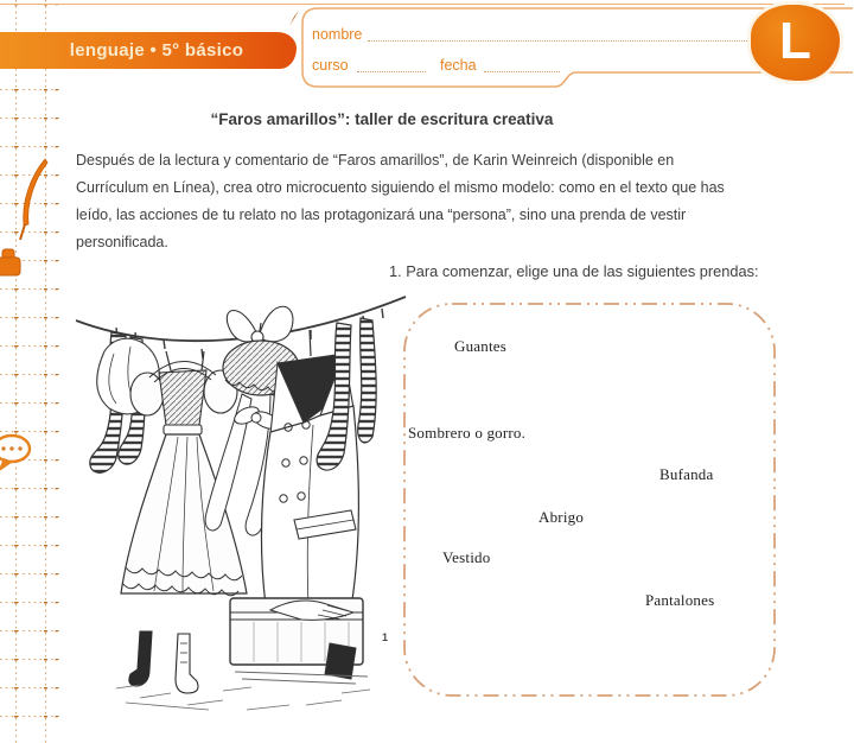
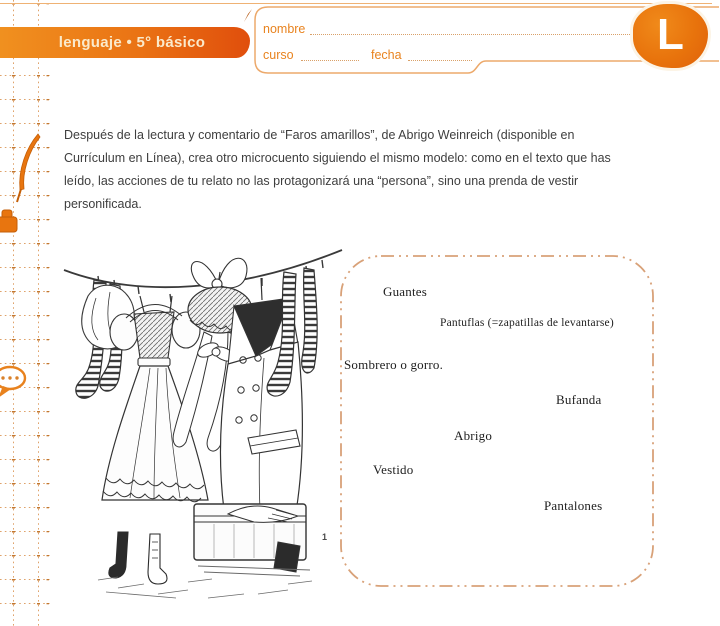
  lenguaje • 5° básico
  nombre
  curso
  fecha
  L
- “Faros amarillos”: taller de escritura creativa
- Después de la lectura y comentario de “Faros amarillos”, de Karin Weinreich (disponible en Currículum en Línea), crea otro microcuento siguiendo el mismo modelo: como en el texto que has leído, las acciones de tu relato no las protagonizará una “persona”, sino una prenda de vestir personificada.
+ Después de la lectura y comentario de “Faros amarillos”, de Abrigo Weinreich (disponible en Currículum en Línea), crea otro microcuento siguiendo el mismo modelo: como en el texto que has leído, las acciones de tu relato no las protagonizará una “persona”, sino una prenda de vestir personificada.
- 1. Para comenzar, elige una de las siguientes prendas:
  1
  Guantes
+ Pantuflas (=zapatillas de levantarse)
  Sombrero o gorro.
  Bufanda
  Abrigo
  Vestido
  Pantalones
